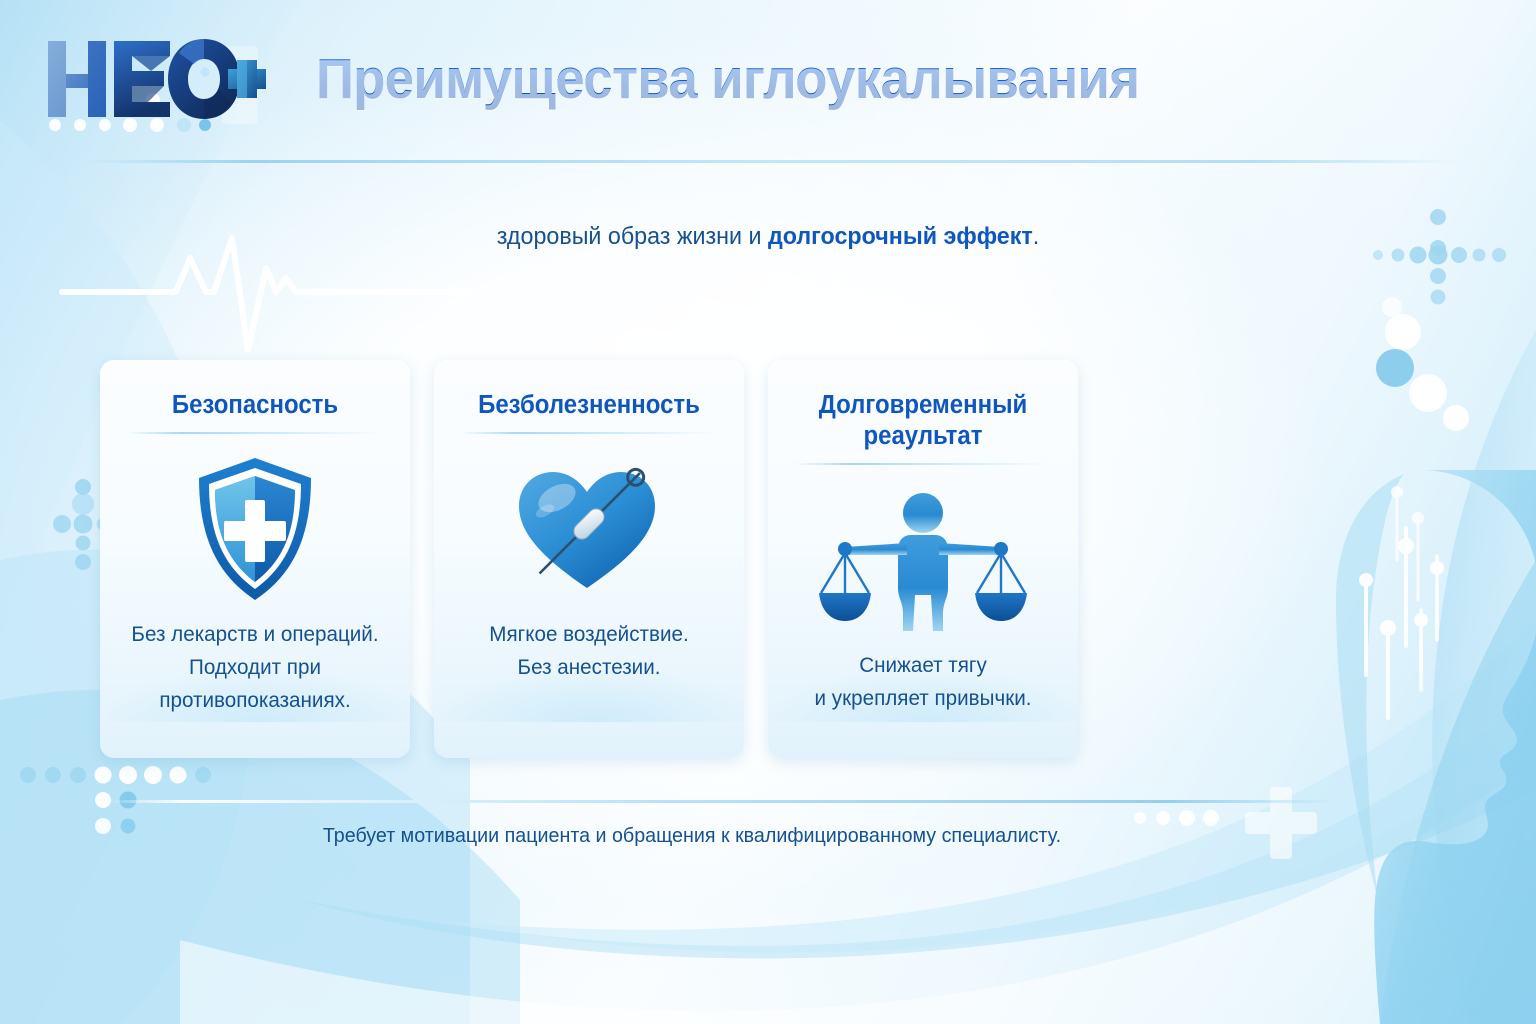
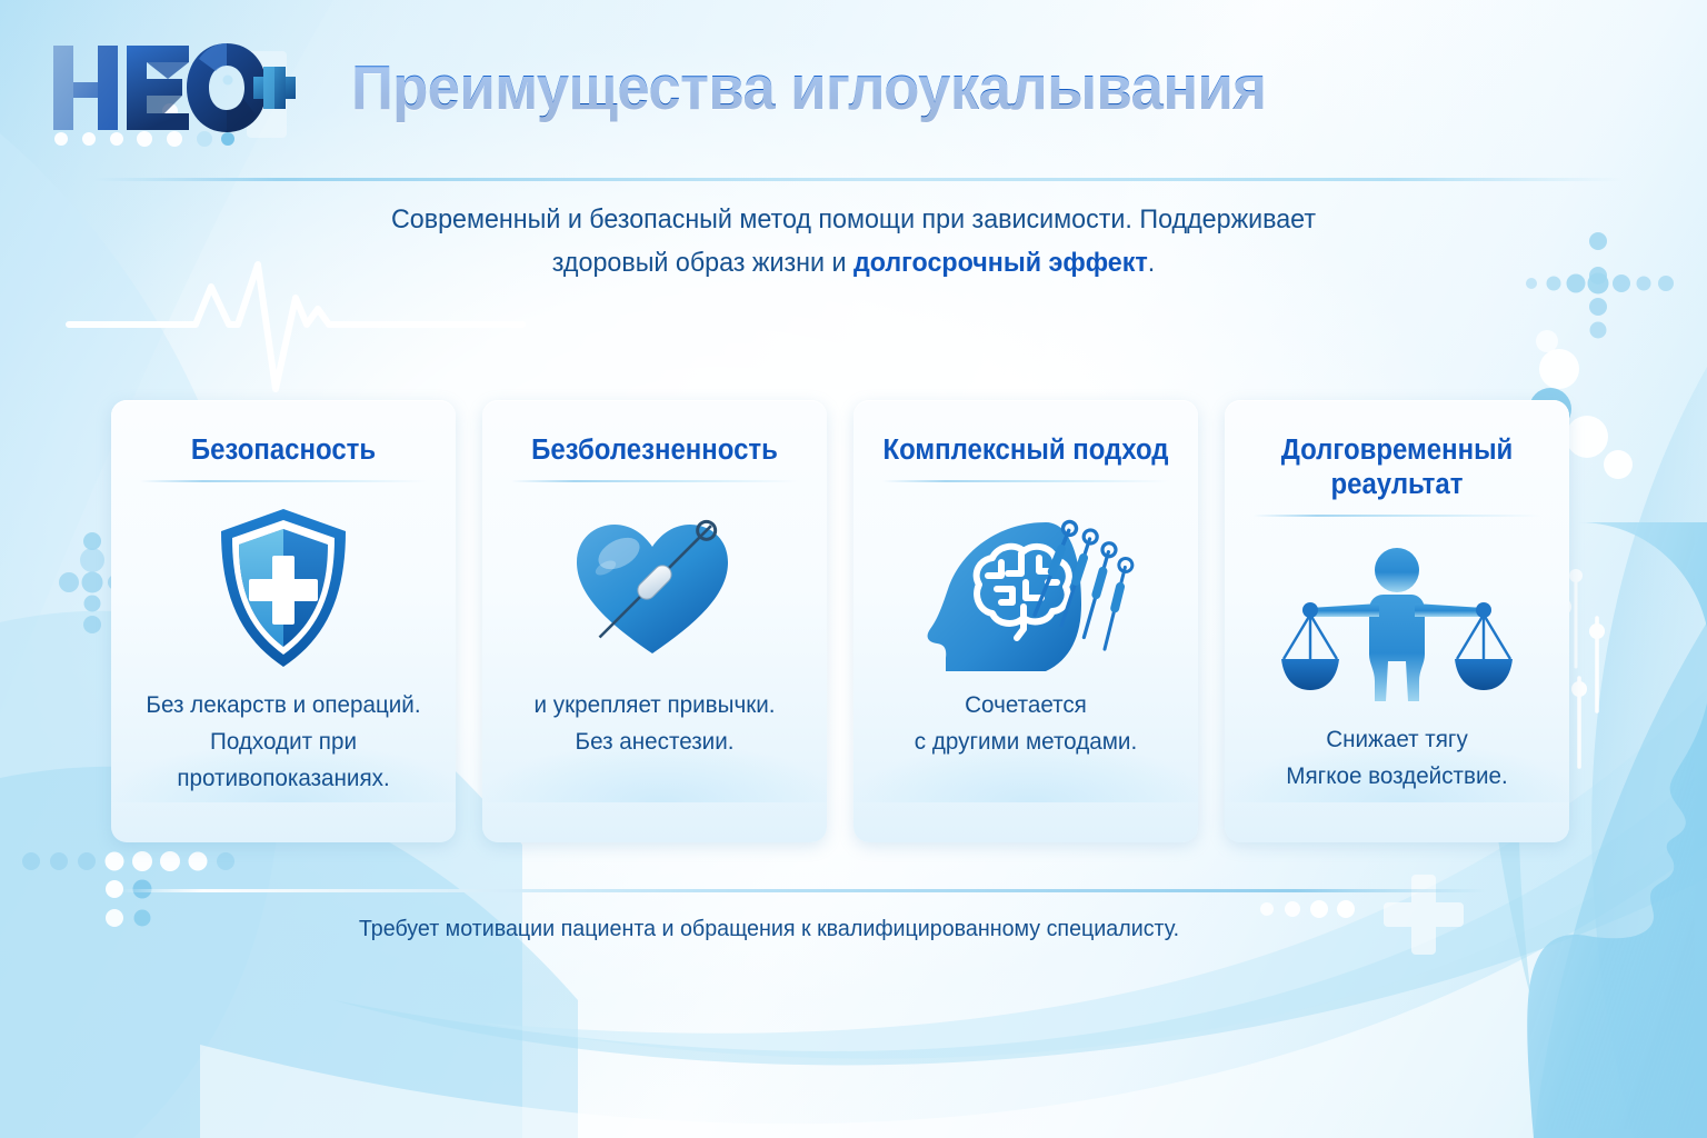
  Преимущества иглоукалывания
+ Современный и безопасный метод помощи при зависимости. Поддерживает
  здоровый образ жизни и долгосрочный эффект.
  Безопасность
  Без лекарств и операций.
  Подходит при
  противопоказаниях.
  Безболезненность
- Мягкое воздействие.
+ и укрепляет привычки.
  Без анестезии.
+ Комплексный подход
+ Сочетается
+ с другими методами.
  Долговременный реаультат
  Снижает тягу
- и укрепляет привычки.
+ Мягкое воздействие.
  Требует мотивации пациента и обращения к квалифицированному специалисту.
